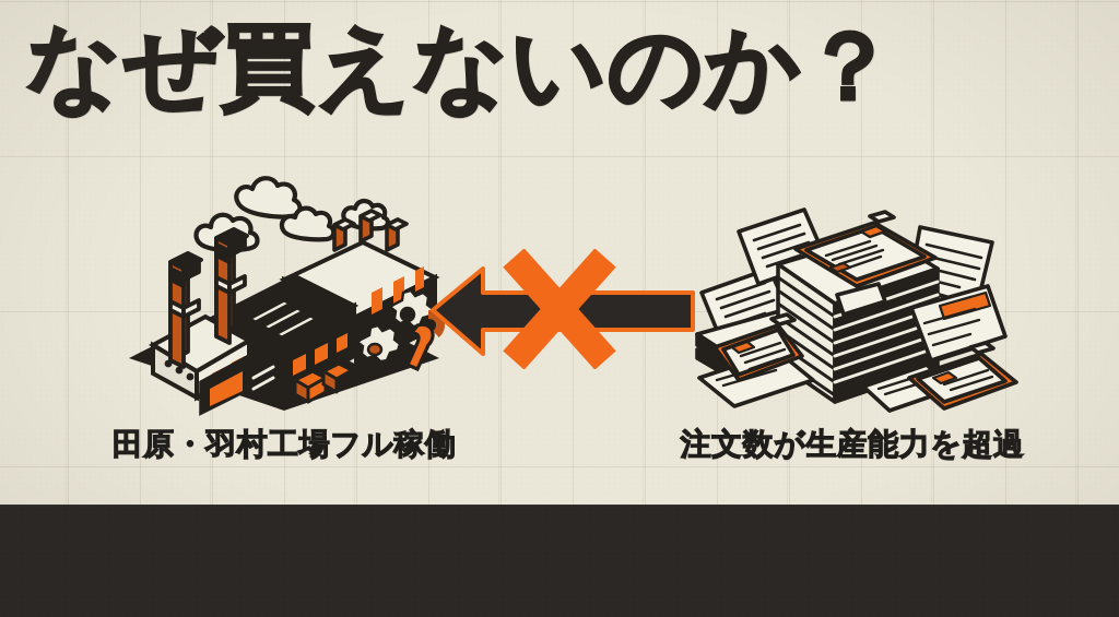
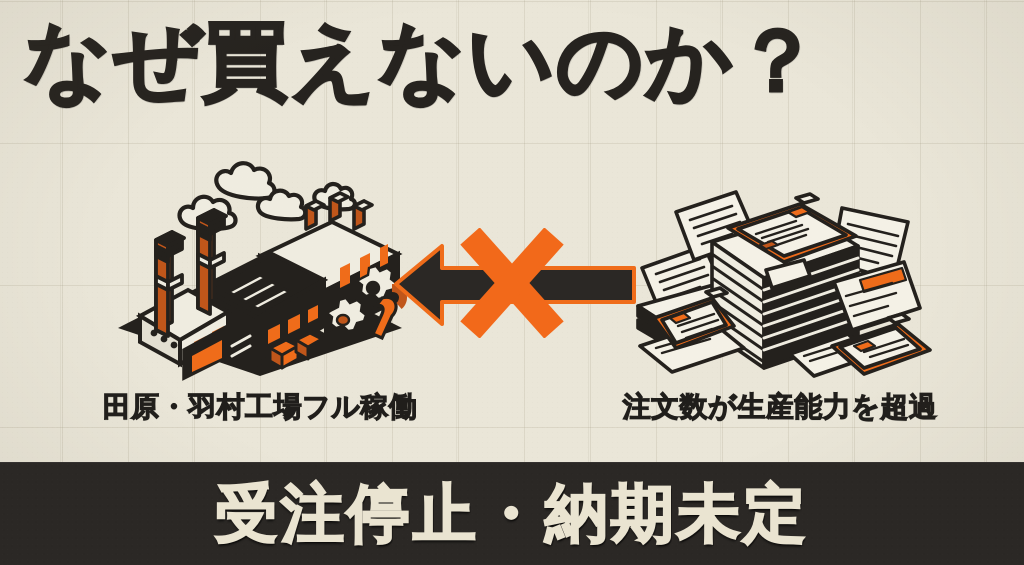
+ 受注停止・納期未定
